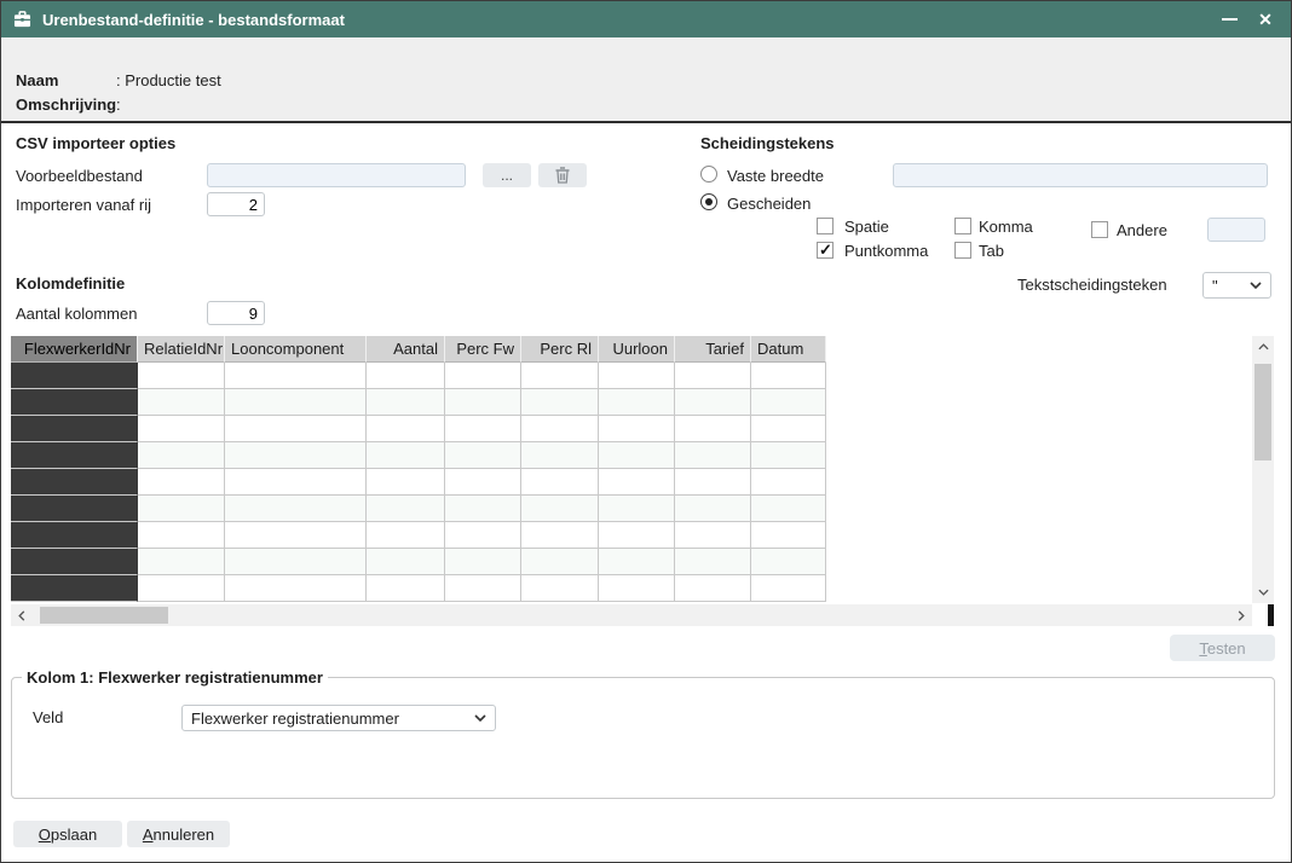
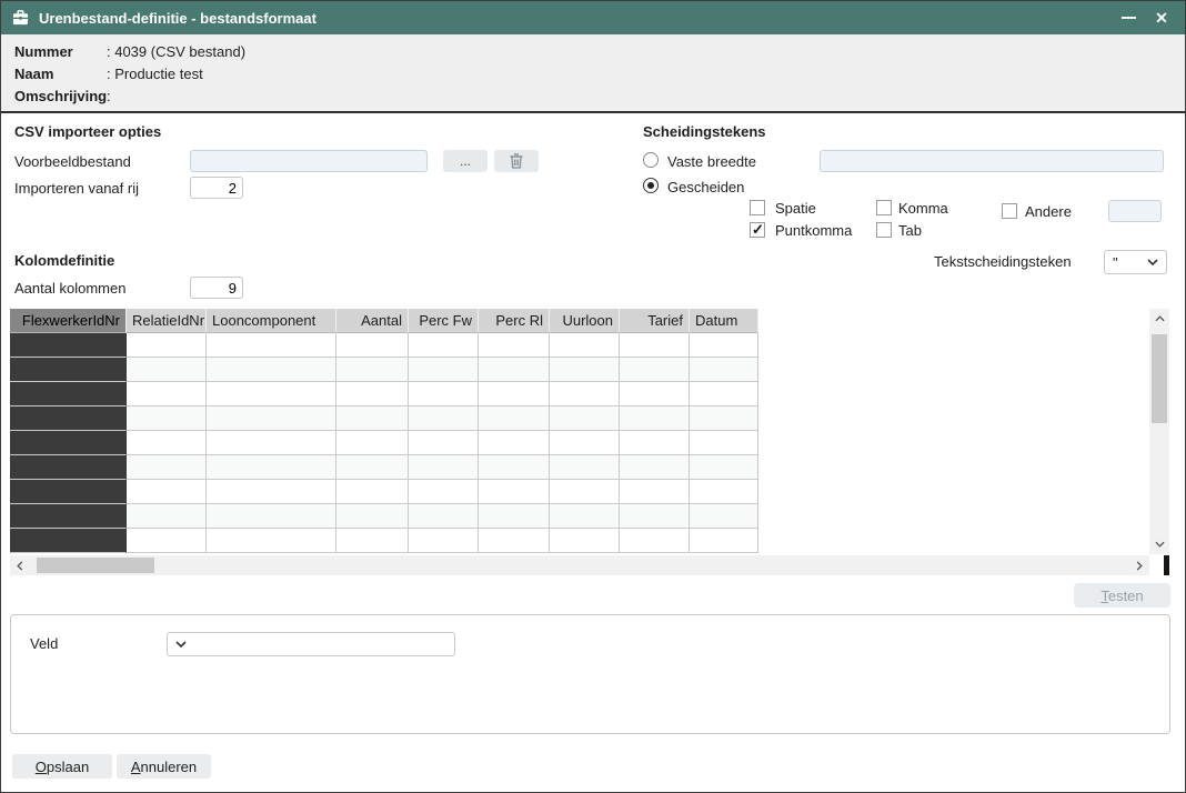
  Urenbestand-definitie - bestandsformaat
  ✕
+ Nummer
+ : 4039 (CSV bestand)
  Naam
  : Productie test
  Omschrijving
  :
  CSV importeer opties
  Voorbeeldbestand
  ...
  Importeren vanaf rij
  2
  Scheidingstekens
  Vaste breedte
  Gescheiden
  Spatie
  Komma
  Andere
  Puntkomma
  Tab
  Kolomdefinitie
  Tekstscheidingsteken
  "
  Aantal kolommen
  9
  FlexwerkerIdNr
  RelatieIdNr
  Looncomponent
  Aantal
  Perc Fw
  Perc Rl
  Uurloon
  Tarief
  Datum
  Testen
- Kolom 1: Flexwerker registratienummer
  Veld
- Flexwerker registratienummer
  Opslaan
  Annuleren
